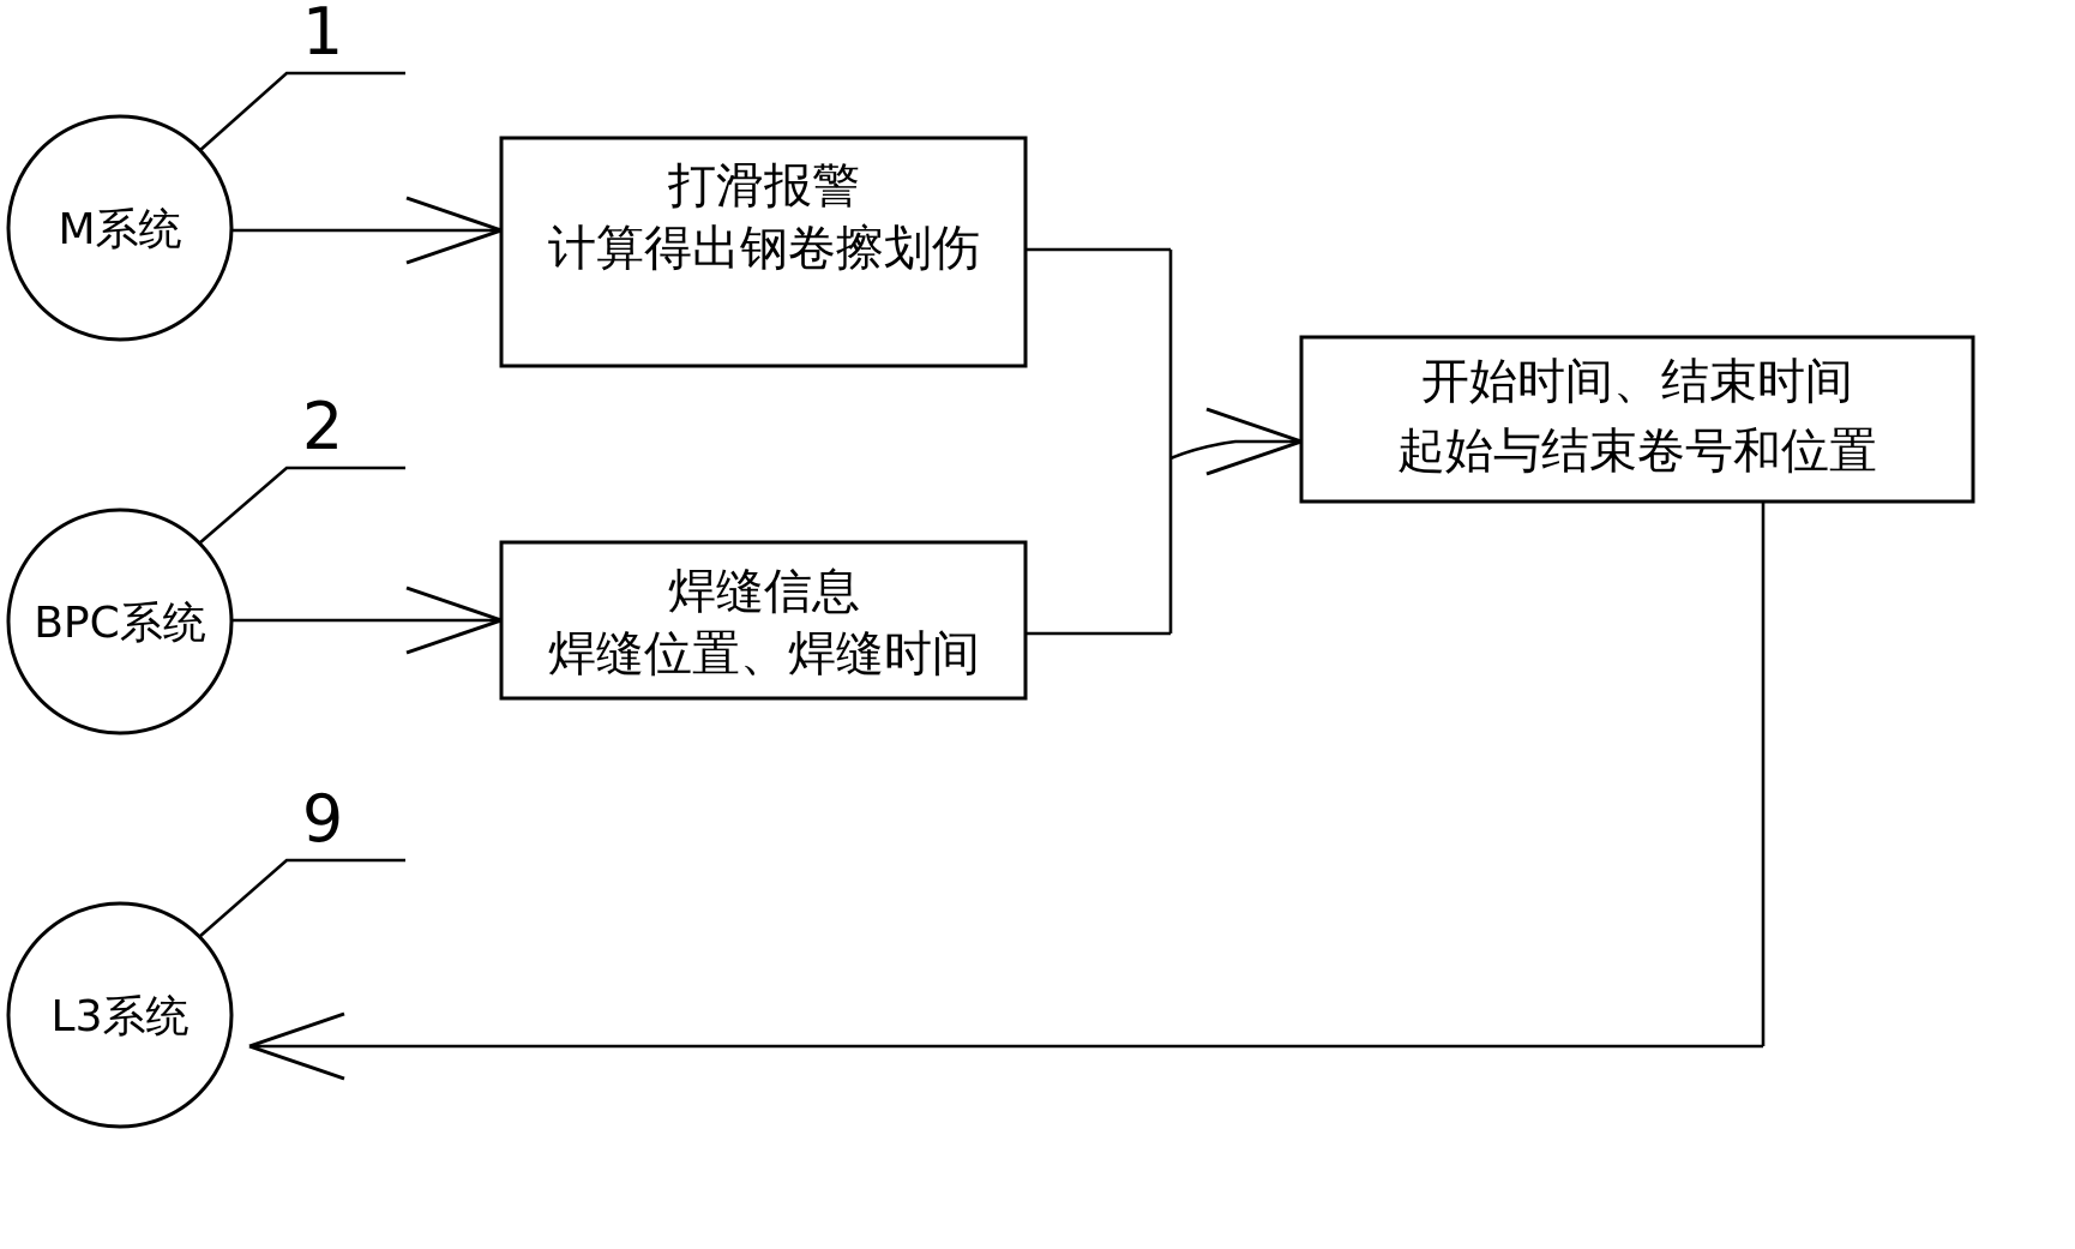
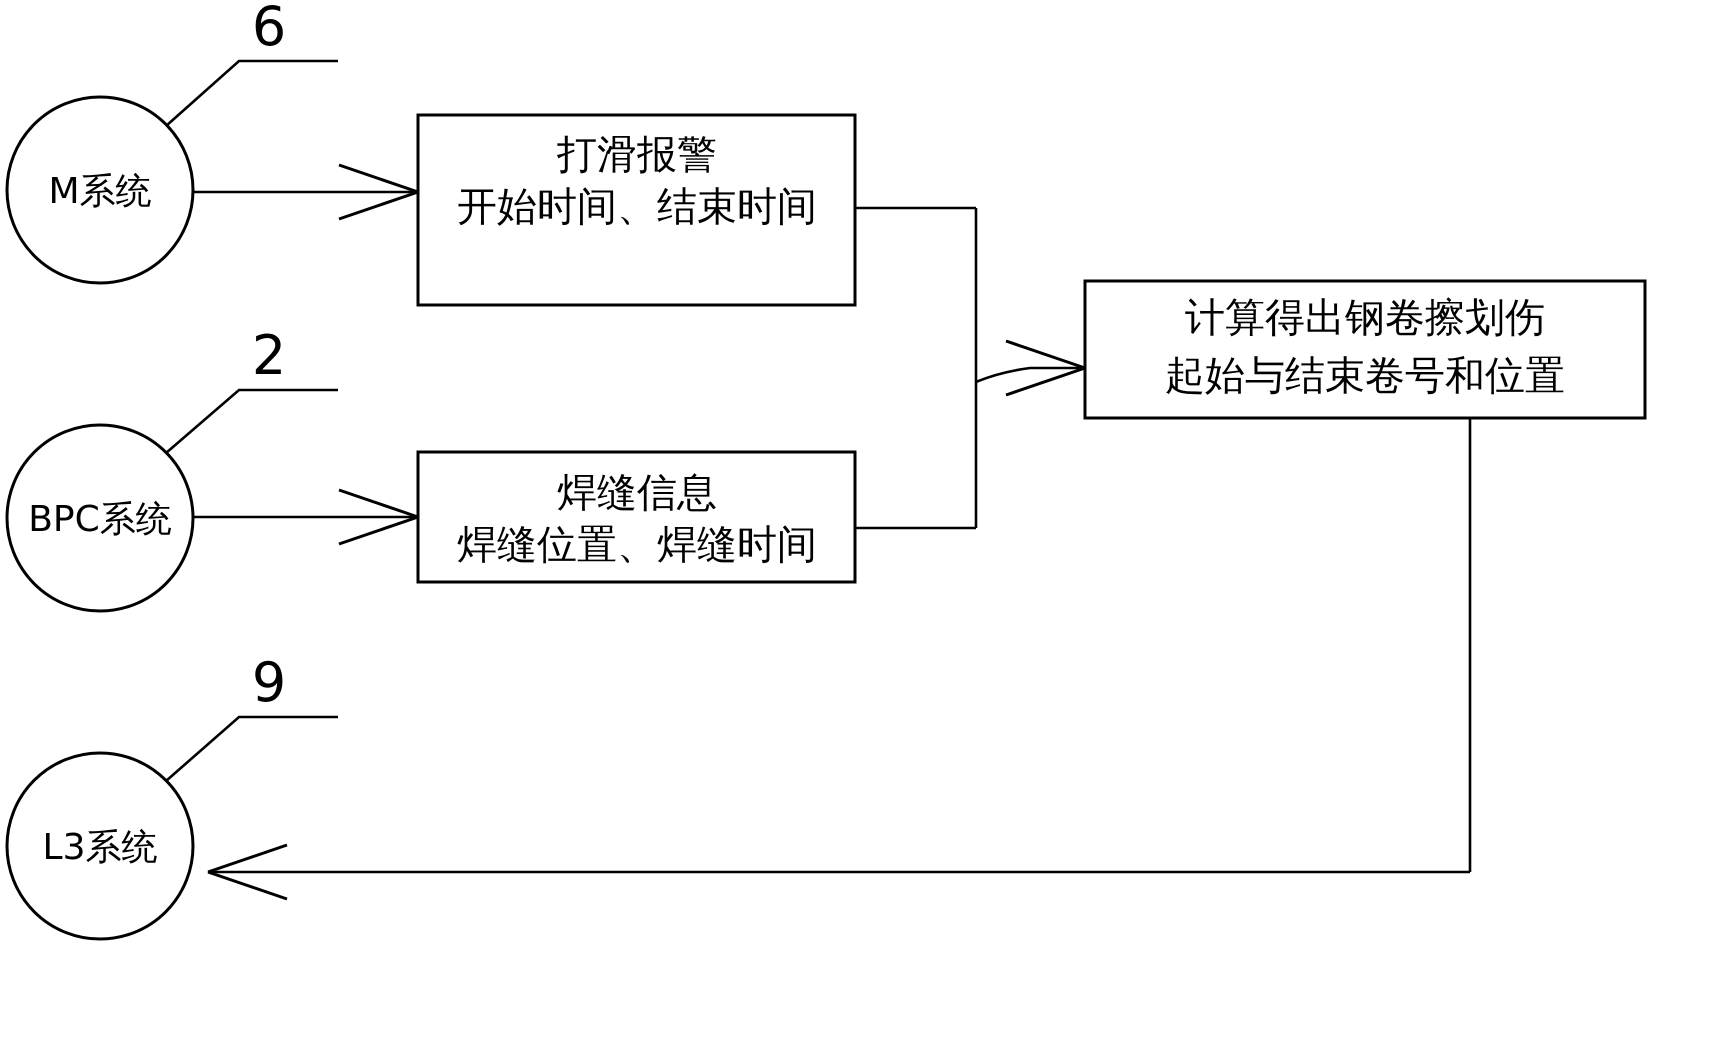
  M系统
- 1
+ 6
  BPC系统
  2
  L3系统
  9
  打滑报警
- 计算得出钢卷擦划伤
+ 开始时间、结束时间
  焊缝信息
  焊缝位置、焊缝时间
- 开始时间、结束时间
+ 计算得出钢卷擦划伤
  起始与结束卷号和位置
